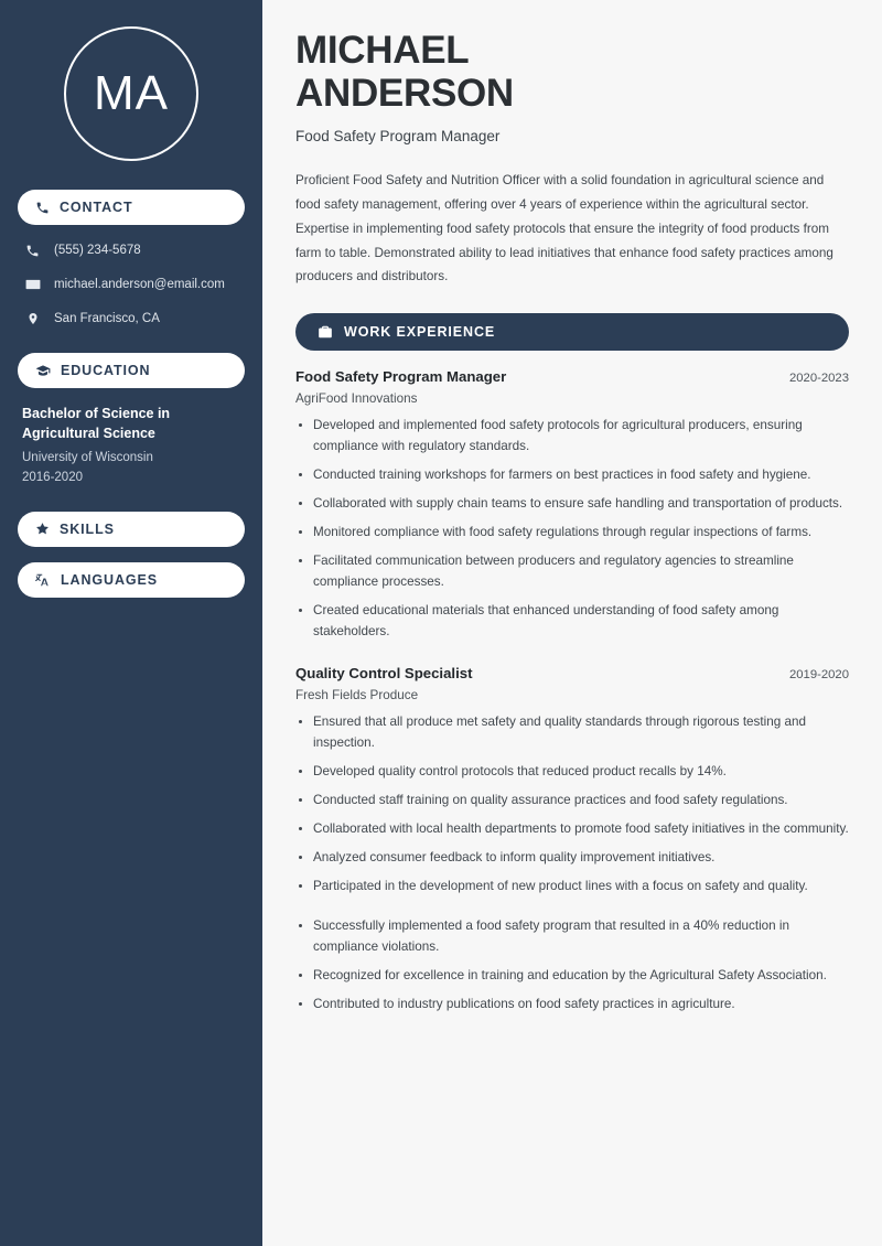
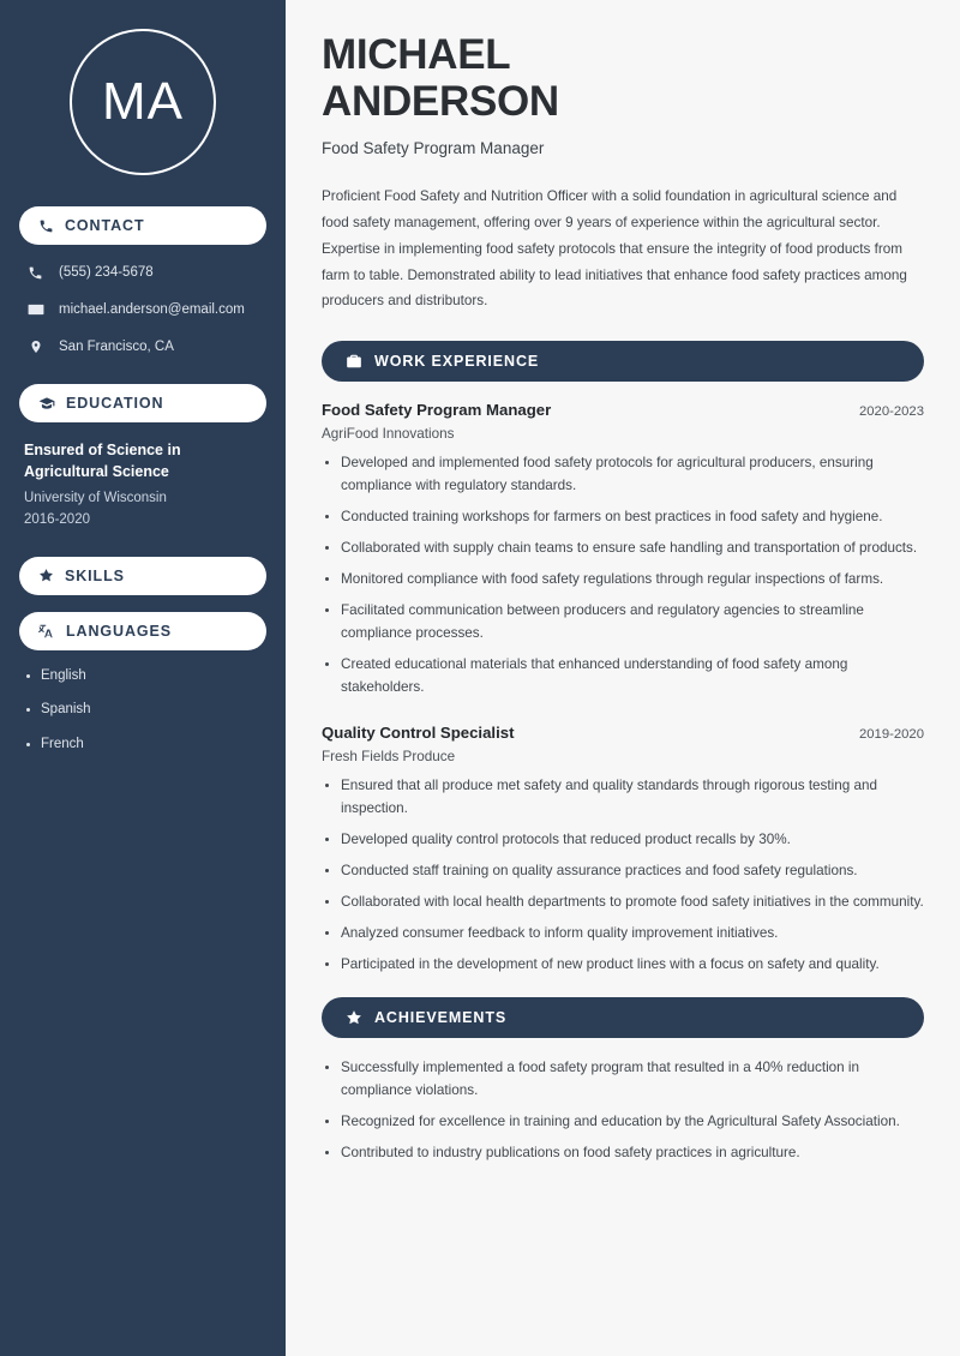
  MA
  CONTACT
  (555) 234-5678
  michael.anderson@email.com
  San Francisco, CA
  EDUCATION
- Bachelor of Science in Agricultural Science
+ Ensured of Science in Agricultural Science
  University of Wisconsin
  2016-2020
  SKILLS
  LANGUAGES
+ English
+ Spanish
+ French
  MICHAEL
  ANDERSON
  Food Safety Program Manager
- Proficient Food Safety and Nutrition Officer with a solid foundation in agricultural science and food safety management, offering over 4 years of experience within the agricultural sector. Expertise in implementing food safety protocols that ensure the integrity of food products from farm to table. Demonstrated ability to lead initiatives that enhance food safety practices among producers and distributors.
+ Proficient Food Safety and Nutrition Officer with a solid foundation in agricultural science and food safety management, offering over 9 years of experience within the agricultural sector. Expertise in implementing food safety protocols that ensure the integrity of food products from farm to table. Demonstrated ability to lead initiatives that enhance food safety practices among producers and distributors.
  WORK EXPERIENCE
  Food Safety Program Manager
  2020-2023
  AgriFood Innovations
  Developed and implemented food safety protocols for agricultural producers, ensuring compliance with regulatory standards.
  Conducted training workshops for farmers on best practices in food safety and hygiene.
  Collaborated with supply chain teams to ensure safe handling and transportation of products.
  Monitored compliance with food safety regulations through regular inspections of farms.
  Facilitated communication between producers and regulatory agencies to streamline compliance processes.
  Created educational materials that enhanced understanding of food safety among stakeholders.
  Quality Control Specialist
  2019-2020
  Fresh Fields Produce
  Ensured that all produce met safety and quality standards through rigorous testing and inspection.
- Developed quality control protocols that reduced product recalls by 14%.
+ Developed quality control protocols that reduced product recalls by 30%.
  Conducted staff training on quality assurance practices and food safety regulations.
  Collaborated with local health departments to promote food safety initiatives in the community.
  Analyzed consumer feedback to inform quality improvement initiatives.
  Participated in the development of new product lines with a focus on safety and quality.
+ ACHIEVEMENTS
  Successfully implemented a food safety program that resulted in a 40% reduction in compliance violations.
  Recognized for excellence in training and education by the Agricultural Safety Association.
  Contributed to industry publications on food safety practices in agriculture.
